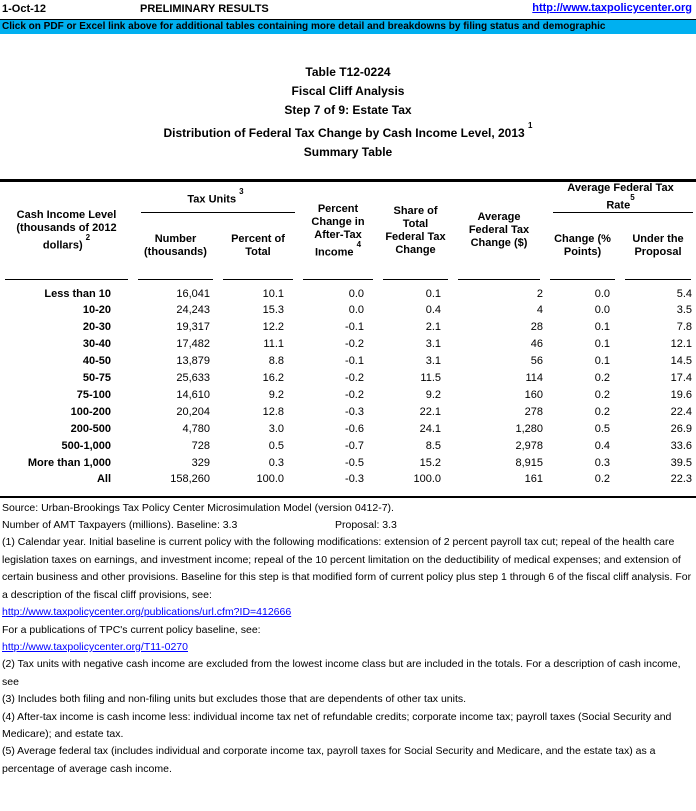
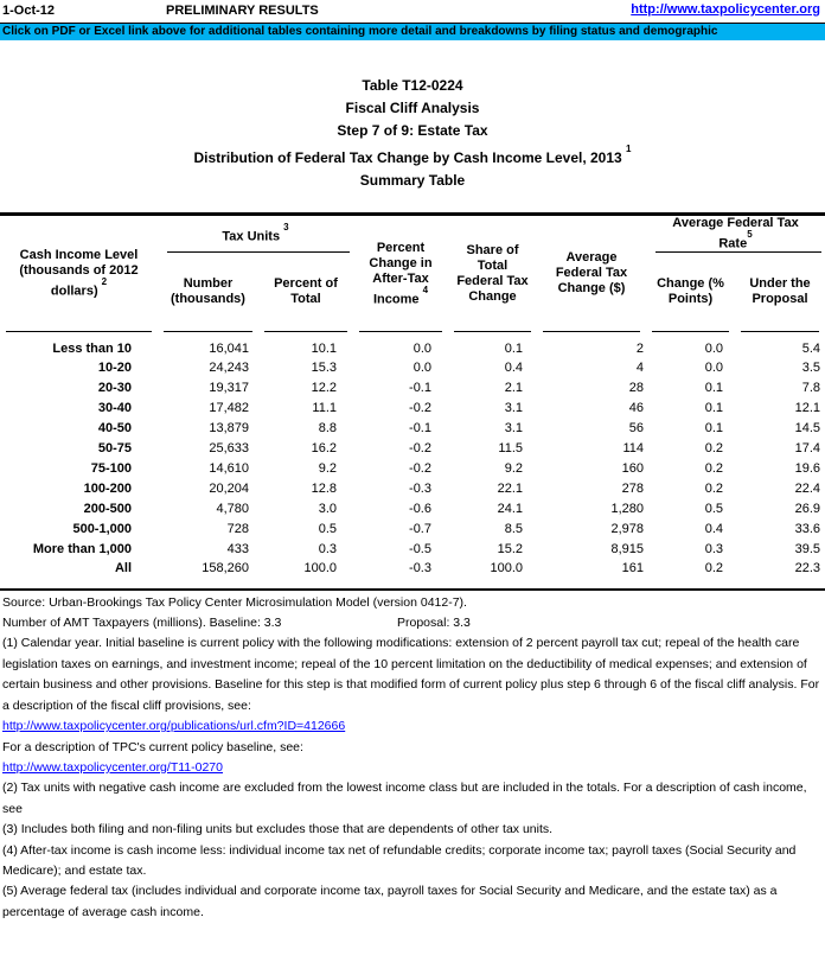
  1-Oct-12
  PRELIMINARY RESULTS
  http://www.taxpolicycenter.org
  Click on PDF or Excel link above for additional tables containing more detail and breakdowns by filing status and demographic
  Table T12-0224
  Fiscal Cliff Analysis
  Step 7 of 9: Estate Tax
  Distribution of Federal Tax Change by Cash Income Level, 2013 1
  Summary Table
  Cash Income Level (thousands of 2012 dollars) 2	Tax Units 3	Percent Change in After-Tax Income 4	Share of Total Federal Tax Change	Average Federal Tax Change ($)	Average Federal Tax Rate5
  Number (thousands)	Percent of Total	Change (% Points)	Under the Proposal
  Less than 10	16,041	10.1	0.0	0.1	2	0.0	5.4
  10-20	24,243	15.3	0.0	0.4	4	0.0	3.5
  20-30	19,317	12.2	-0.1	2.1	28	0.1	7.8
  30-40	17,482	11.1	-0.2	3.1	46	0.1	12.1
  40-50	13,879	8.8	-0.1	3.1	56	0.1	14.5
  50-75	25,633	16.2	-0.2	11.5	114	0.2	17.4
  75-100	14,610	9.2	-0.2	9.2	160	0.2	19.6
  100-200	20,204	12.8	-0.3	22.1	278	0.2	22.4
  200-500	4,780	3.0	-0.6	24.1	1,280	0.5	26.9
  500-1,000	728	0.5	-0.7	8.5	2,978	0.4	33.6
- More than 1,000	329	0.3	-0.5	15.2	8,915	0.3	39.5
+ More than 1,000	433	0.3	-0.5	15.2	8,915	0.3	39.5
  All	158,260	100.0	-0.3	100.0	161	0.2	22.3
  Source: Urban-Brookings Tax Policy Center Microsimulation Model (version 0412-7).
  Number of AMT Taxpayers (millions). Baseline: 3.3 Proposal: 3.3
- (1) Calendar year. Initial baseline is current policy with the following modifications: extension of 2 percent payroll tax cut; repeal of the health care legislation taxes on earnings, and investment income; repeal of the 10 percent limitation on the deductibility of medical expenses; and extension of certain business and other provisions. Baseline for this step is that modified form of current policy plus step 1 through 6 of the fiscal cliff analysis. For a description of the fiscal cliff provisions, see:
+ (1) Calendar year. Initial baseline is current policy with the following modifications: extension of 2 percent payroll tax cut; repeal of the health care legislation taxes on earnings, and investment income; repeal of the 10 percent limitation on the deductibility of medical expenses; and extension of certain business and other provisions. Baseline for this step is that modified form of current policy plus step 6 through 6 of the fiscal cliff analysis. For a description of the fiscal cliff provisions, see:
  http://www.taxpolicycenter.org/publications/url.cfm?ID=412666
- For a publications of TPC's current policy baseline, see:
+ For a description of TPC's current policy baseline, see:
  http://www.taxpolicycenter.org/T11-0270
  (2) Tax units with negative cash income are excluded from the lowest income class but are included in the totals. For a description of cash income, see
  (3) Includes both filing and non-filing units but excludes those that are dependents of other tax units.
  (4) After-tax income is cash income less: individual income tax net of refundable credits; corporate income tax; payroll taxes (Social Security and Medicare); and estate tax.
  (5) Average federal tax (includes individual and corporate income tax, payroll taxes for Social Security and Medicare, and the estate tax) as a percentage of average cash income.
